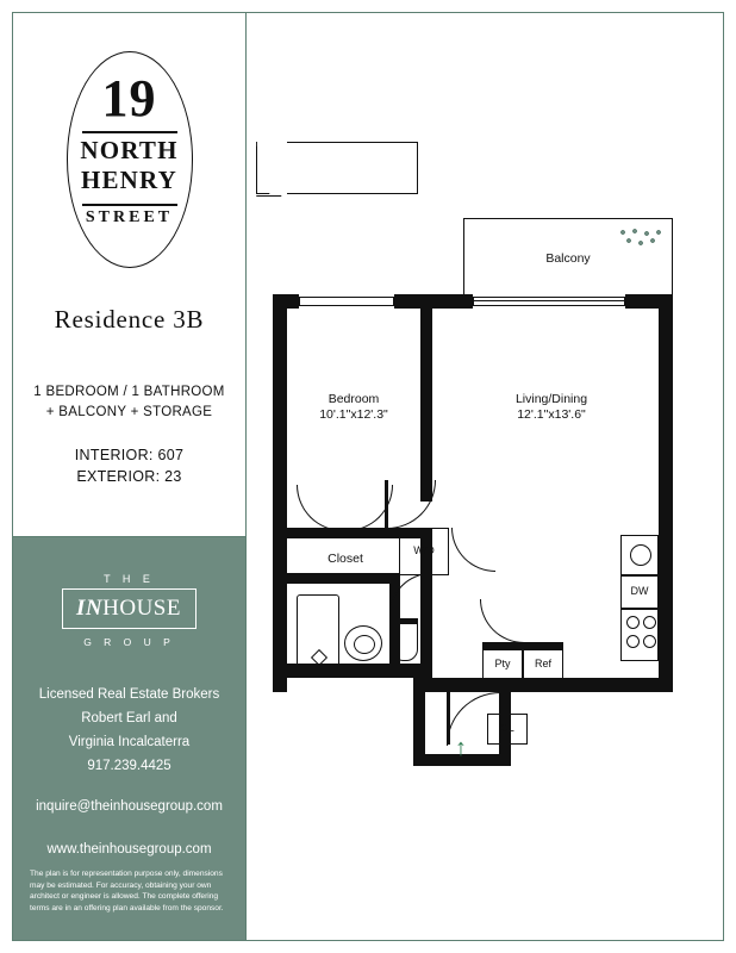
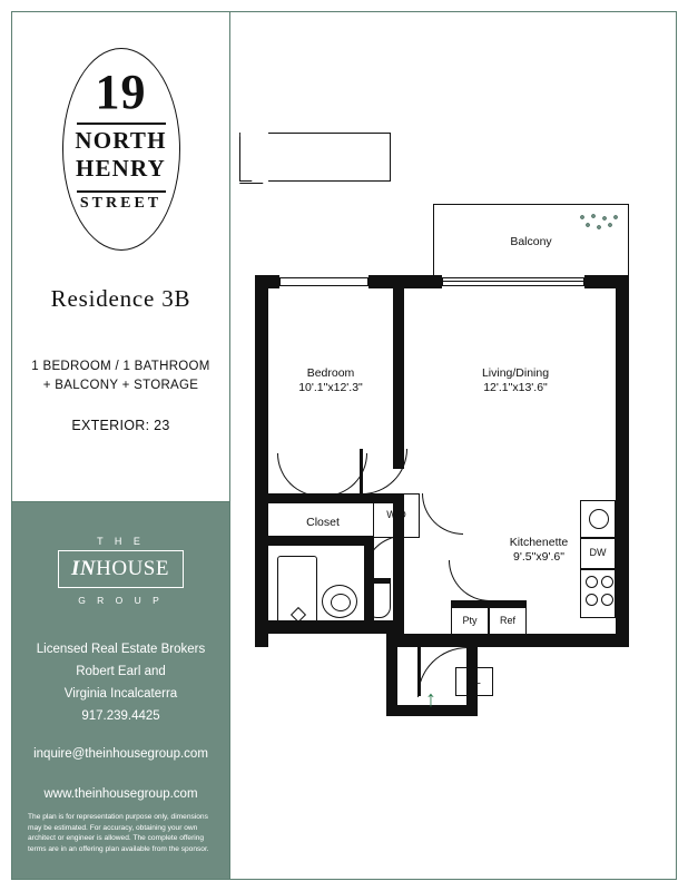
  19
  NORTH
  HENRY
  STREET
  Residence 3B
  1 BEDROOM / 1 BATHROOM
  + BALCONY + STORAGE
- INTERIOR: 607
  EXTERIOR: 23
  T H E
  INHOUSE
  G R O U P
  Licensed Real Estate Brokers
  Robert Earl and
  Virginia Incalcaterra
  917.239.4425
  inquire@theinhousegroup.com
  www.theinhousegroup.com
  Balcony
  W/D
  Closet
  Living/Dining
  12'.1"x13'.6"
  Bedroom
  10'.1"x12'.3"
+ Kitchenette
+ 9'.5"x9'.6"
  DW
  Pty
  Ref
  CL
  ↑
